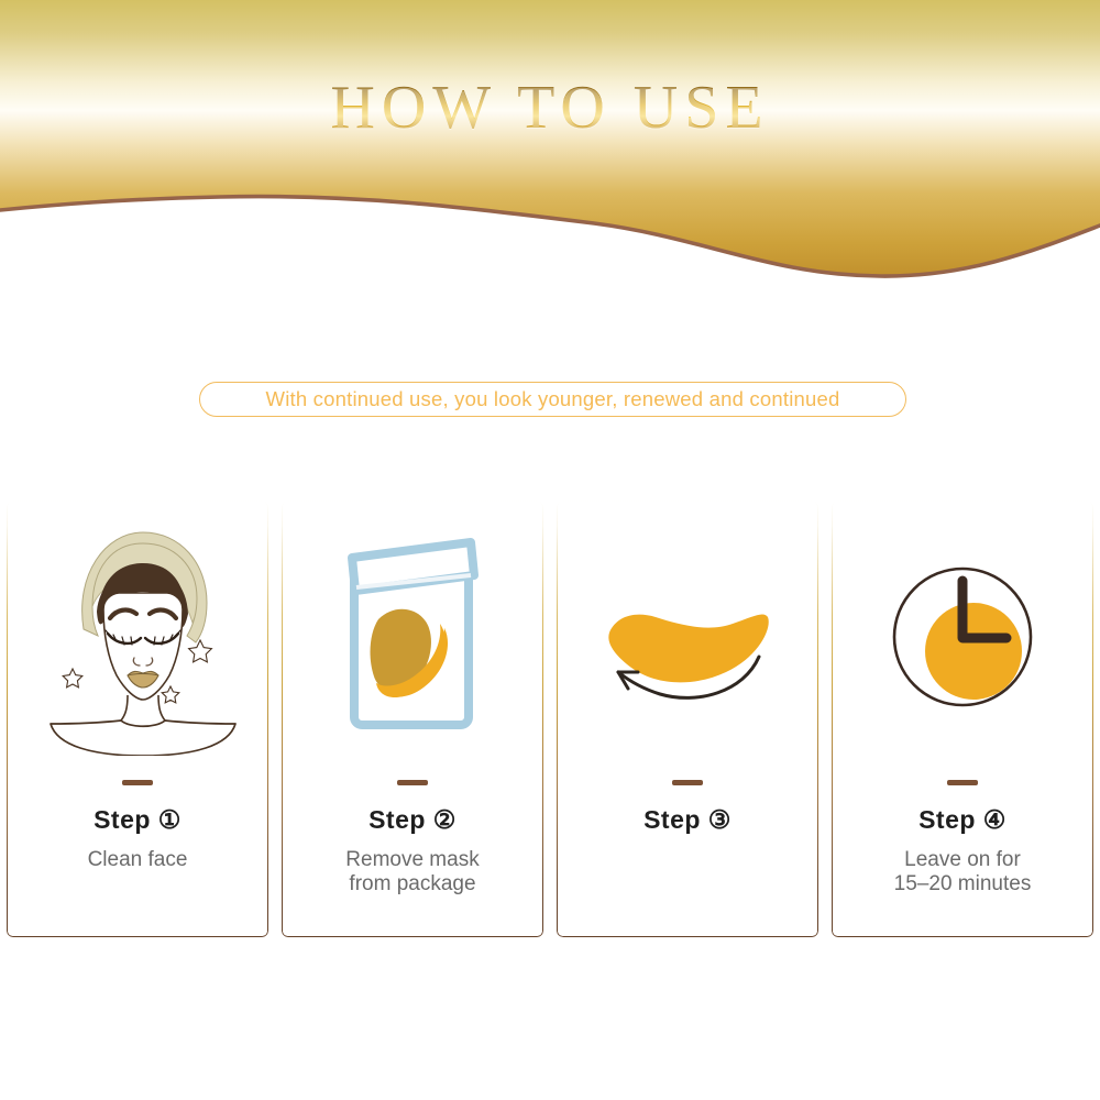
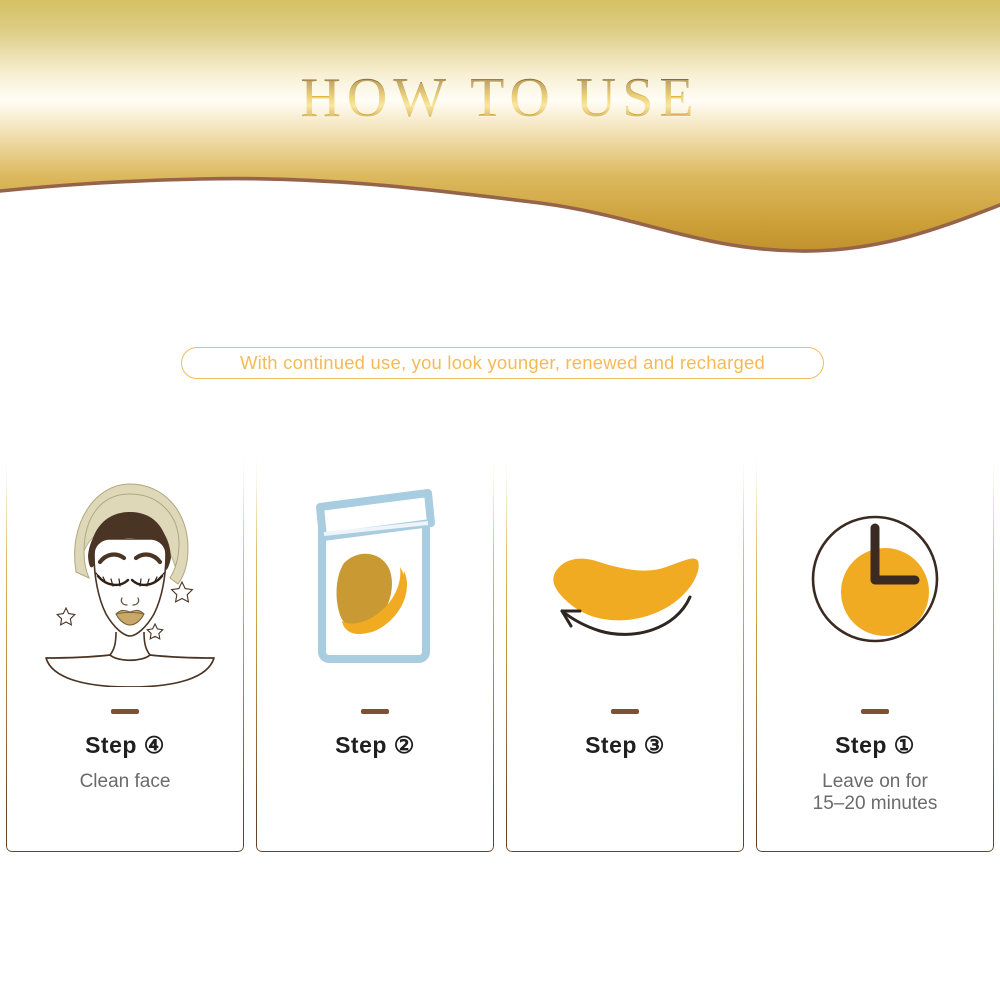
  HOW TO USE
- With continued use, you look younger, renewed and continued
+ With continued use, you look younger, renewed and recharged
- Step ①
+ Step ④
  Clean face
  Step ②
- Remove mask
- from package
  Step ③
- Step ④
+ Step ①
  Leave on for
  15–20 minutes
